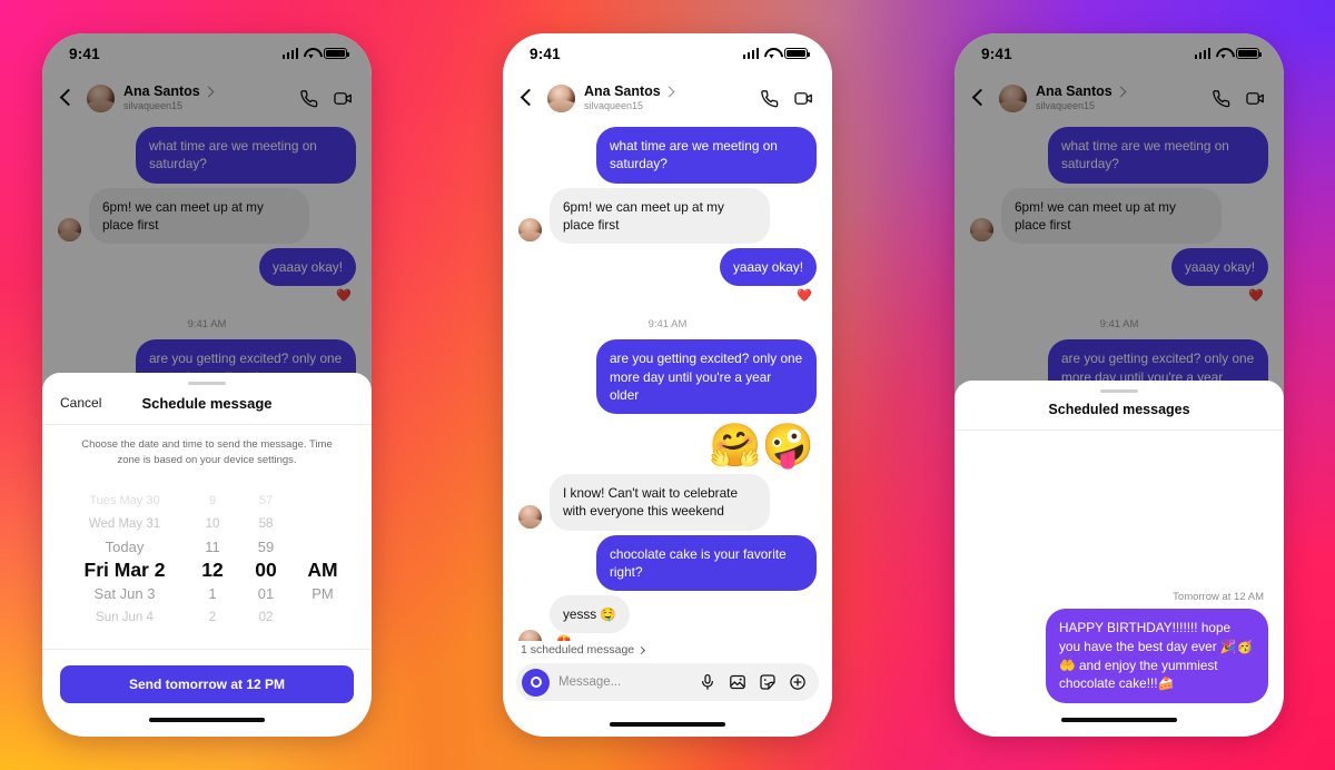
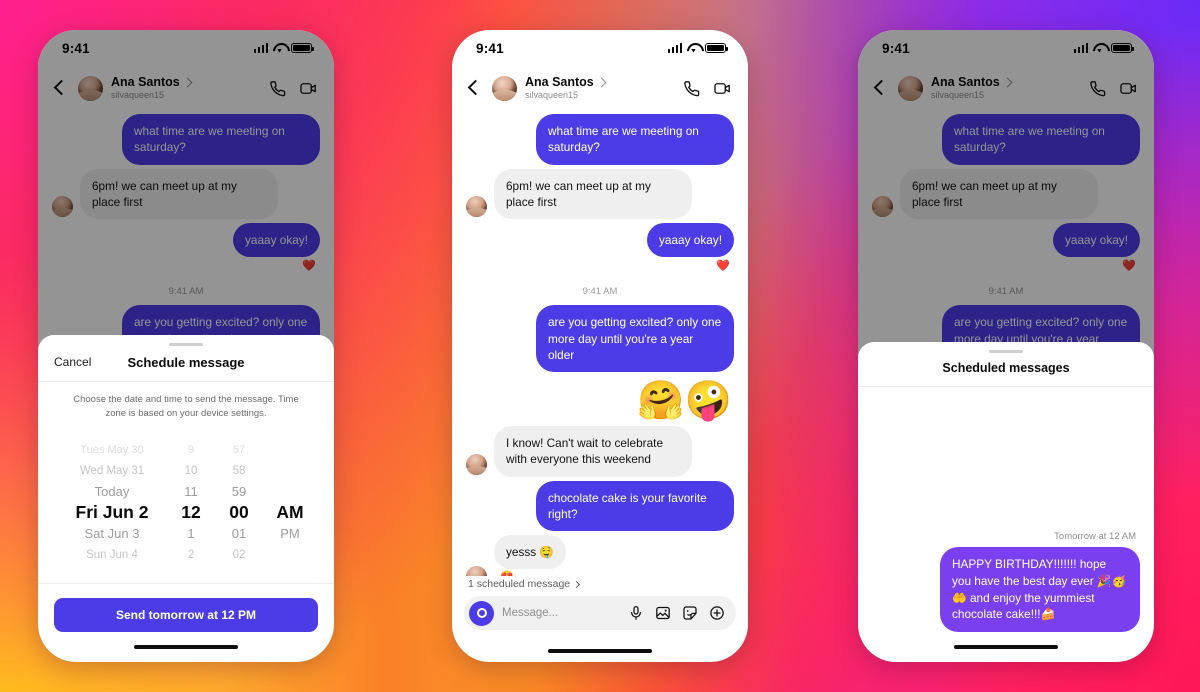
  9:41
  Ana Santos
  silvaqueen15
  what time are we meeting on saturday?
  6pm! we can meet up at my place first
  yaaay okay!
  ❤️
  9:41 AM
  Cancel
  Schedule message
  Choose the date and time to send the message. Time zone is based on your device settings.
  Tues May 30
  9
  57
  Wed May 31
  10
  58
  Today
  11
  59
- Fri Mar 2
+ Fri Jun 2
  12
  00
  AM
  Sat Jun 3
  1
  01
  PM
  Sun Jun 4
  2
  02
  Send tomorrow at 12 PM
  9:41
  Ana Santos
  silvaqueen15
  what time are we meeting on saturday?
  6pm! we can meet up at my place first
  yaaay okay!
  ❤️
  9:41 AM
  are you getting excited? only one more day until you're a year older
  🤗🤪
  I know! Can't wait to celebrate with everyone this weekend
  chocolate cake is your favorite right?
  yesss 🤤
  1 scheduled message
  Message...
  9:41
  Ana Santos
  silvaqueen15
  what time are we meeting on saturday?
  6pm! we can meet up at my place first
  yaaay okay!
  ❤️
  9:41 AM
  are you getting excited? only one more day until you're a year
  Scheduled messages
  Tomorrow at 12 AM
  HAPPY BIRTHDAY!!!!!!! hope you have the best day ever 🎉🥳🤲 and enjoy the yummiest chocolate cake!!!🍰
